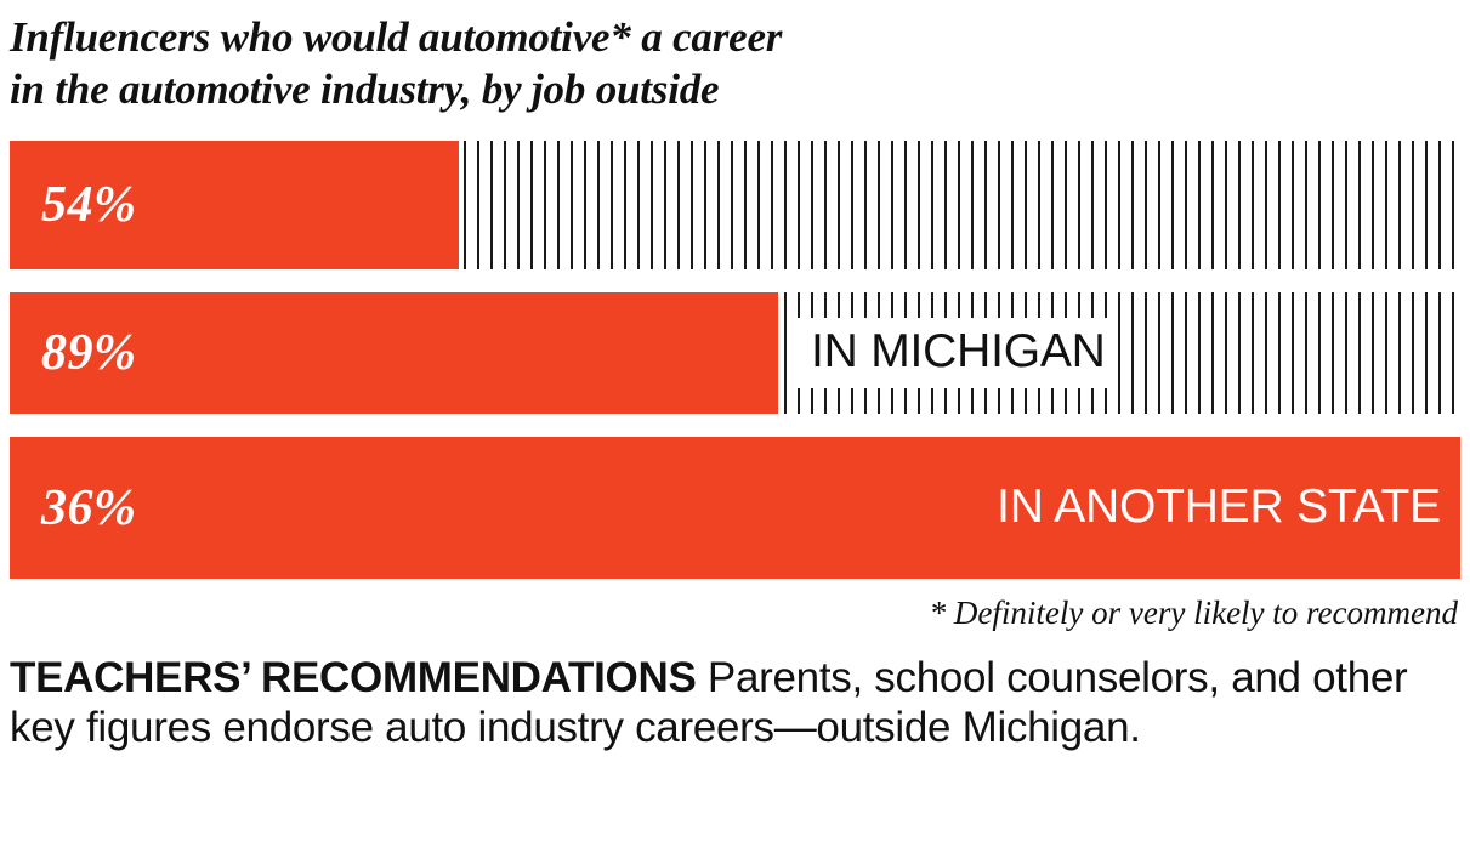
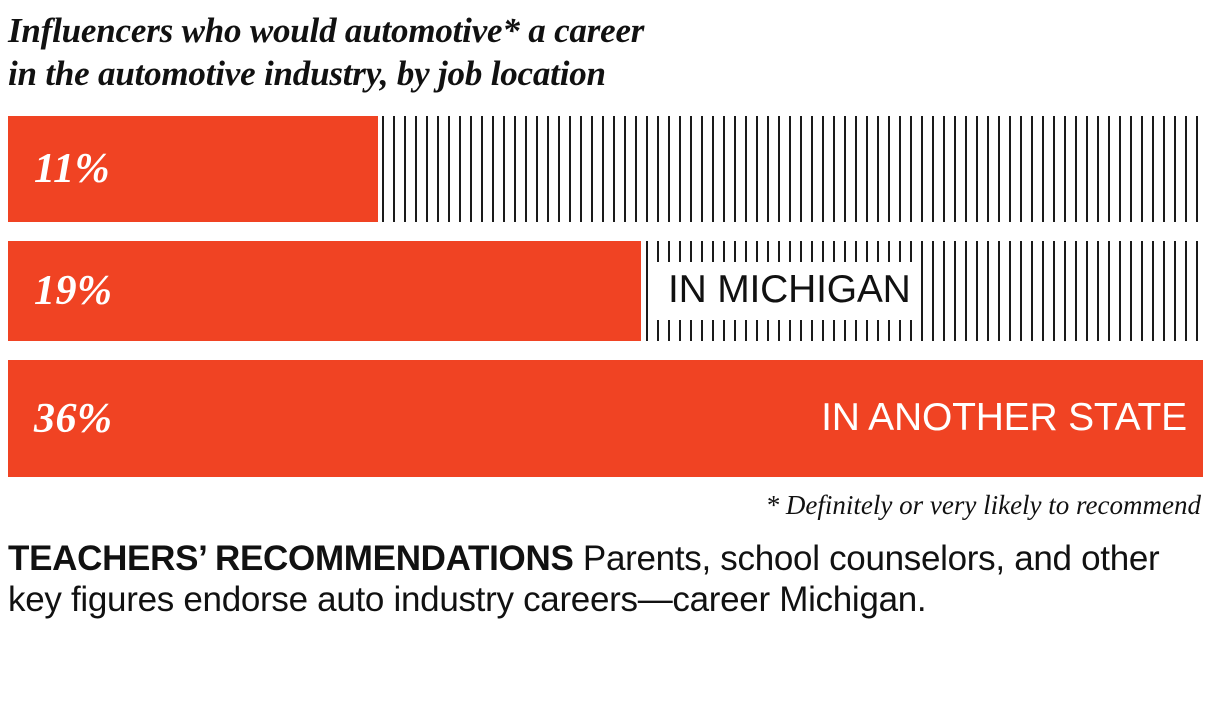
- 54%
+ 11%
- 89%
+ 19%
  IN MICHIGAN
  36%
  IN ANOTHER STATE
  Influencers who would automotive* a career
- in the automotive industry, by job outside
+ in the automotive industry, by job location
  * Definitely or very likely to recommend
- TEACHERS’ RECOMMENDATIONS Parents, school counselors, and other key figures endorse auto industry careers—outside Michigan.
+ TEACHERS’ RECOMMENDATIONS Parents, school counselors, and other key figures endorse auto industry careers—career Michigan.
